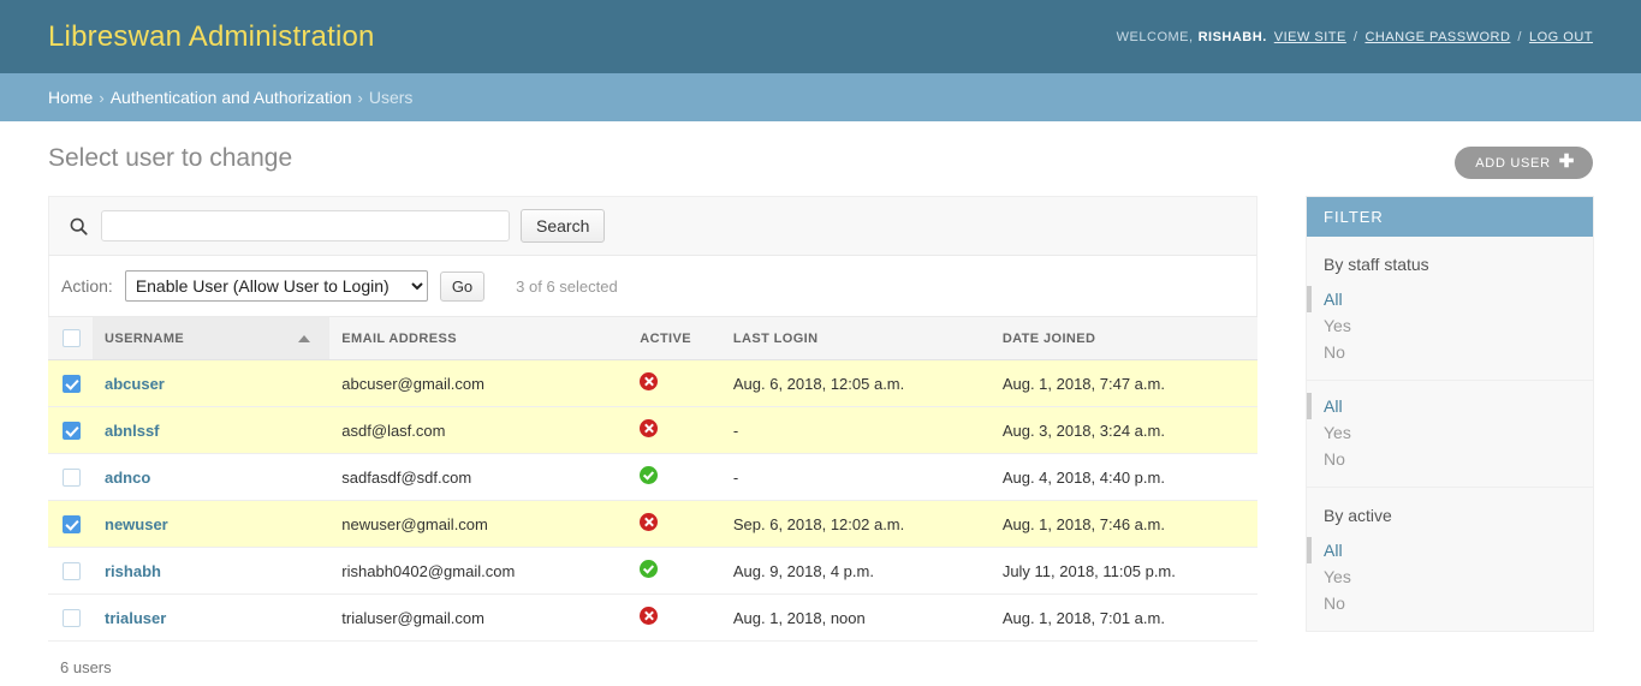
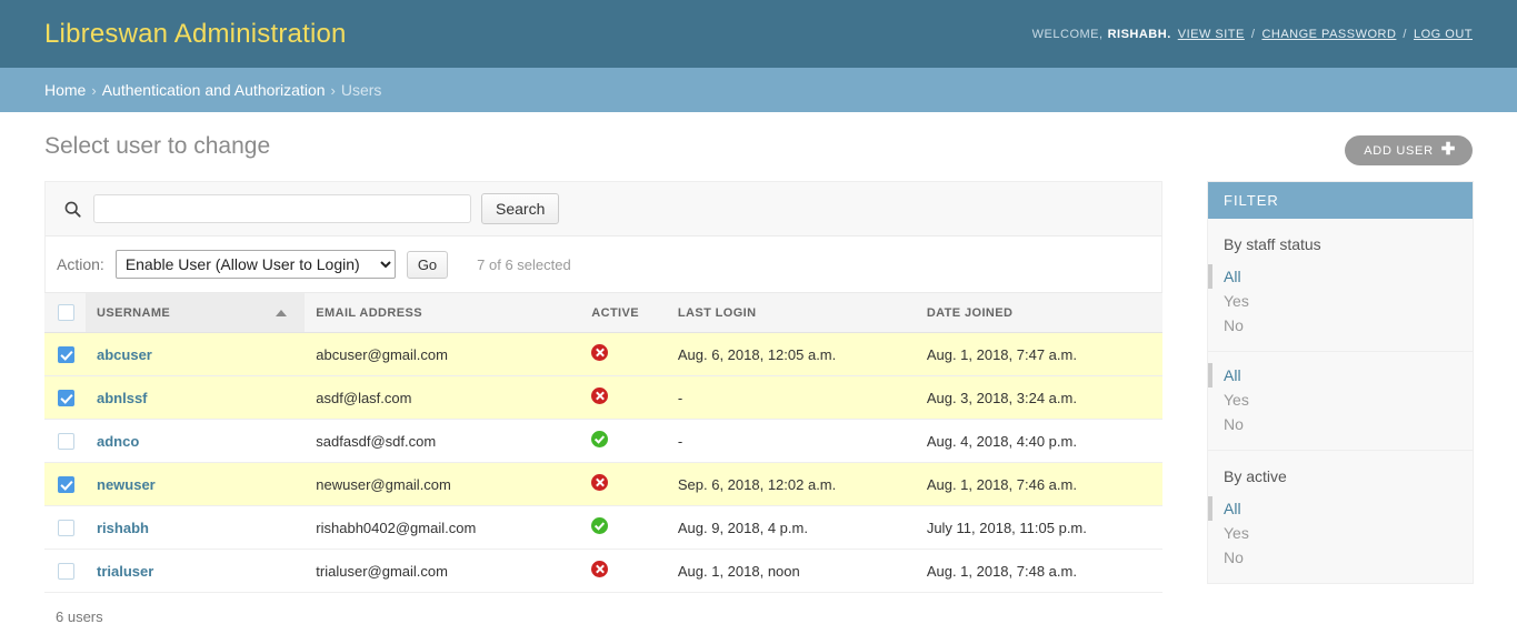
  Libreswan Administration
  WELCOME,
  RISHABH.
  VIEW SITE
  /
  CHANGE PASSWORD
  /
  LOG OUT
  Home
  ›
  Authentication and Authorization
  ›
  Users
  Select user to change
  ADD USER
  ✚
  Search
  Action:
  Enable User (Allow User to Login)
  Go
- 3 of 6 selected
+ 7 of 6 selected
  	USERNAME	EMAIL ADDRESS	ACTIVE	LAST LOGIN	DATE JOINED
  	abcuser	abcuser@gmail.com		Aug. 6, 2018, 12:05 a.m.	Aug. 1, 2018, 7:47 a.m.
  	abnlssf	asdf@lasf.com		-	Aug. 3, 2018, 3:24 a.m.
  	adnco	sadfasdf@sdf.com		-	Aug. 4, 2018, 4:40 p.m.
  	newuser	newuser@gmail.com		Sep. 6, 2018, 12:02 a.m.	Aug. 1, 2018, 7:46 a.m.
  	rishabh	rishabh0402@gmail.com		Aug. 9, 2018, 4 p.m.	July 11, 2018, 11:05 p.m.
- 	trialuser	trialuser@gmail.com		Aug. 1, 2018, noon	Aug. 1, 2018, 7:01 a.m.
+ 	trialuser	trialuser@gmail.com		Aug. 1, 2018, noon	Aug. 1, 2018, 7:48 a.m.
  6 users
  FILTER
  By staff status
  All
  Yes
  No
  All
  Yes
  No
  By active
  All
  Yes
  No
